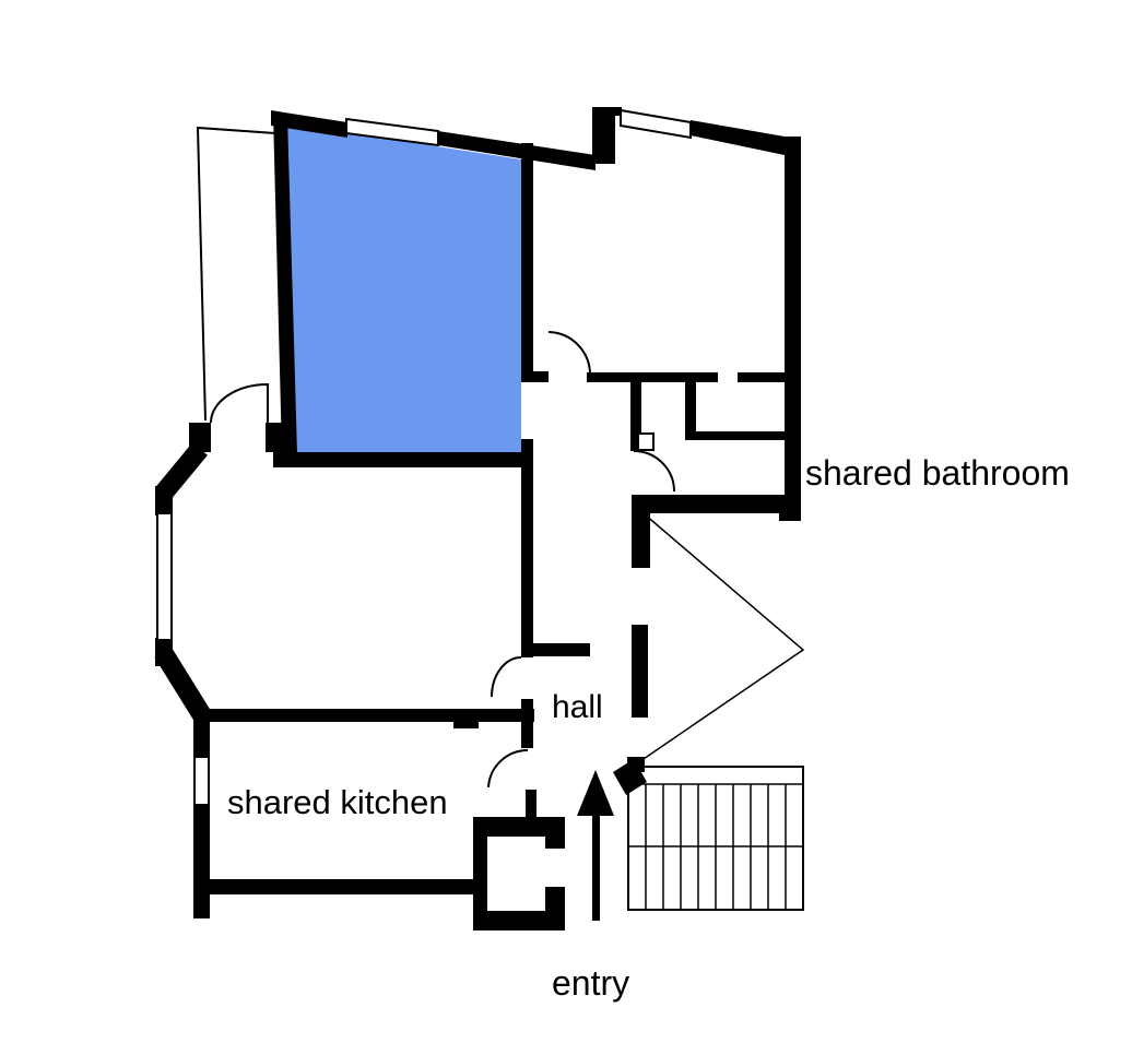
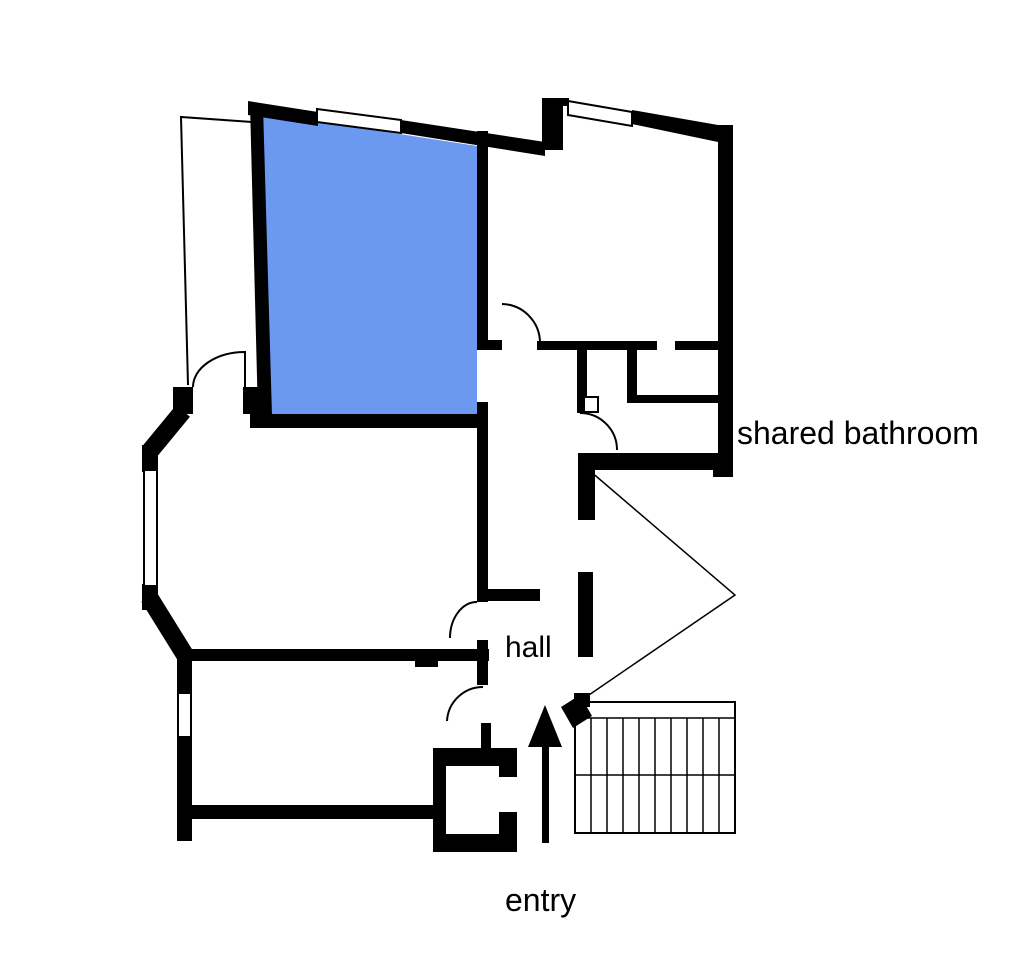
  shared bathroom
  hall
- shared kitchen
  entry
